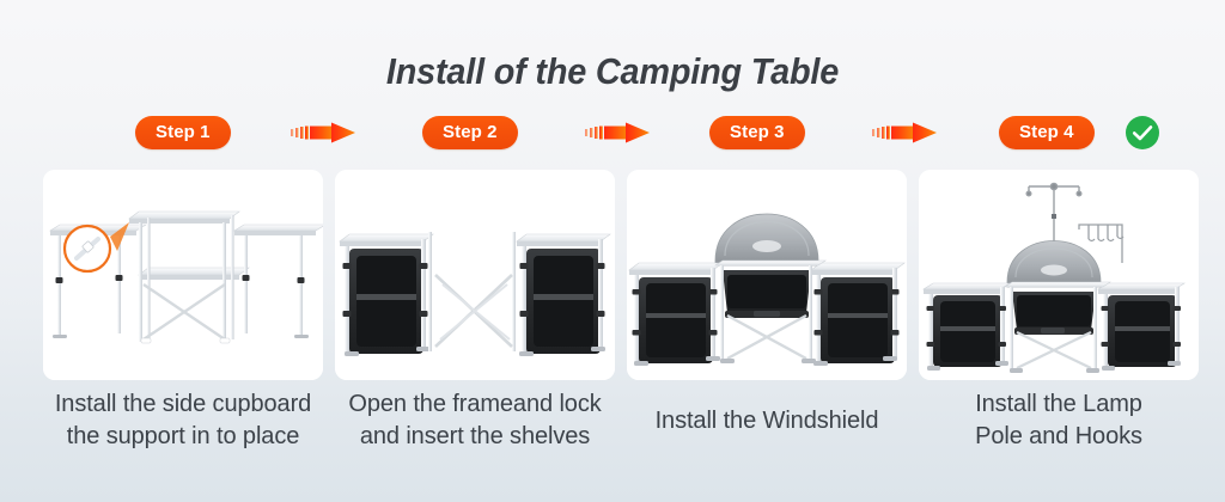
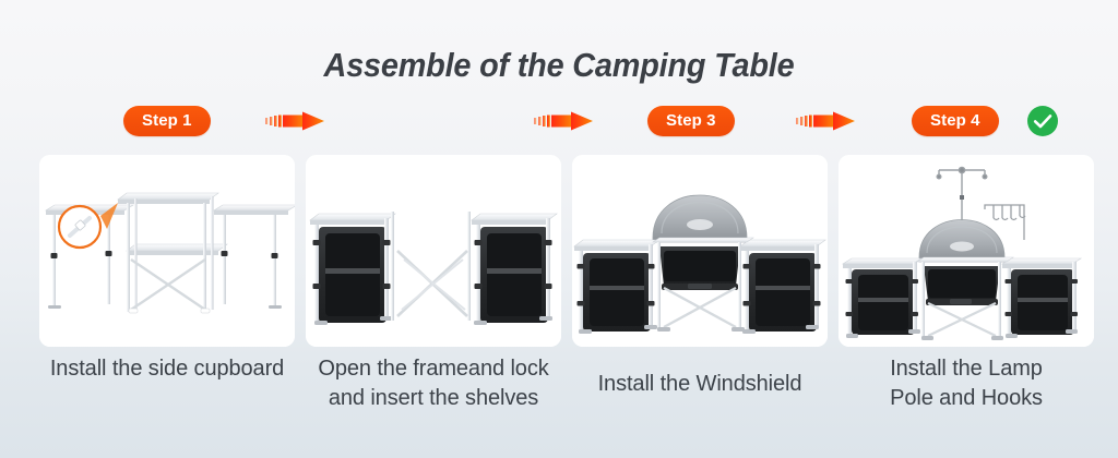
- Install of the Camping Table
+ Assemble of the Camping Table
  Step 1
- Step 2
  Step 3
  Step 4
  Install the side cupboard
- the support in to place
  Open the frameand lock
  and insert the shelves
  Install the Windshield
  Install the Lamp
  Pole and Hooks
